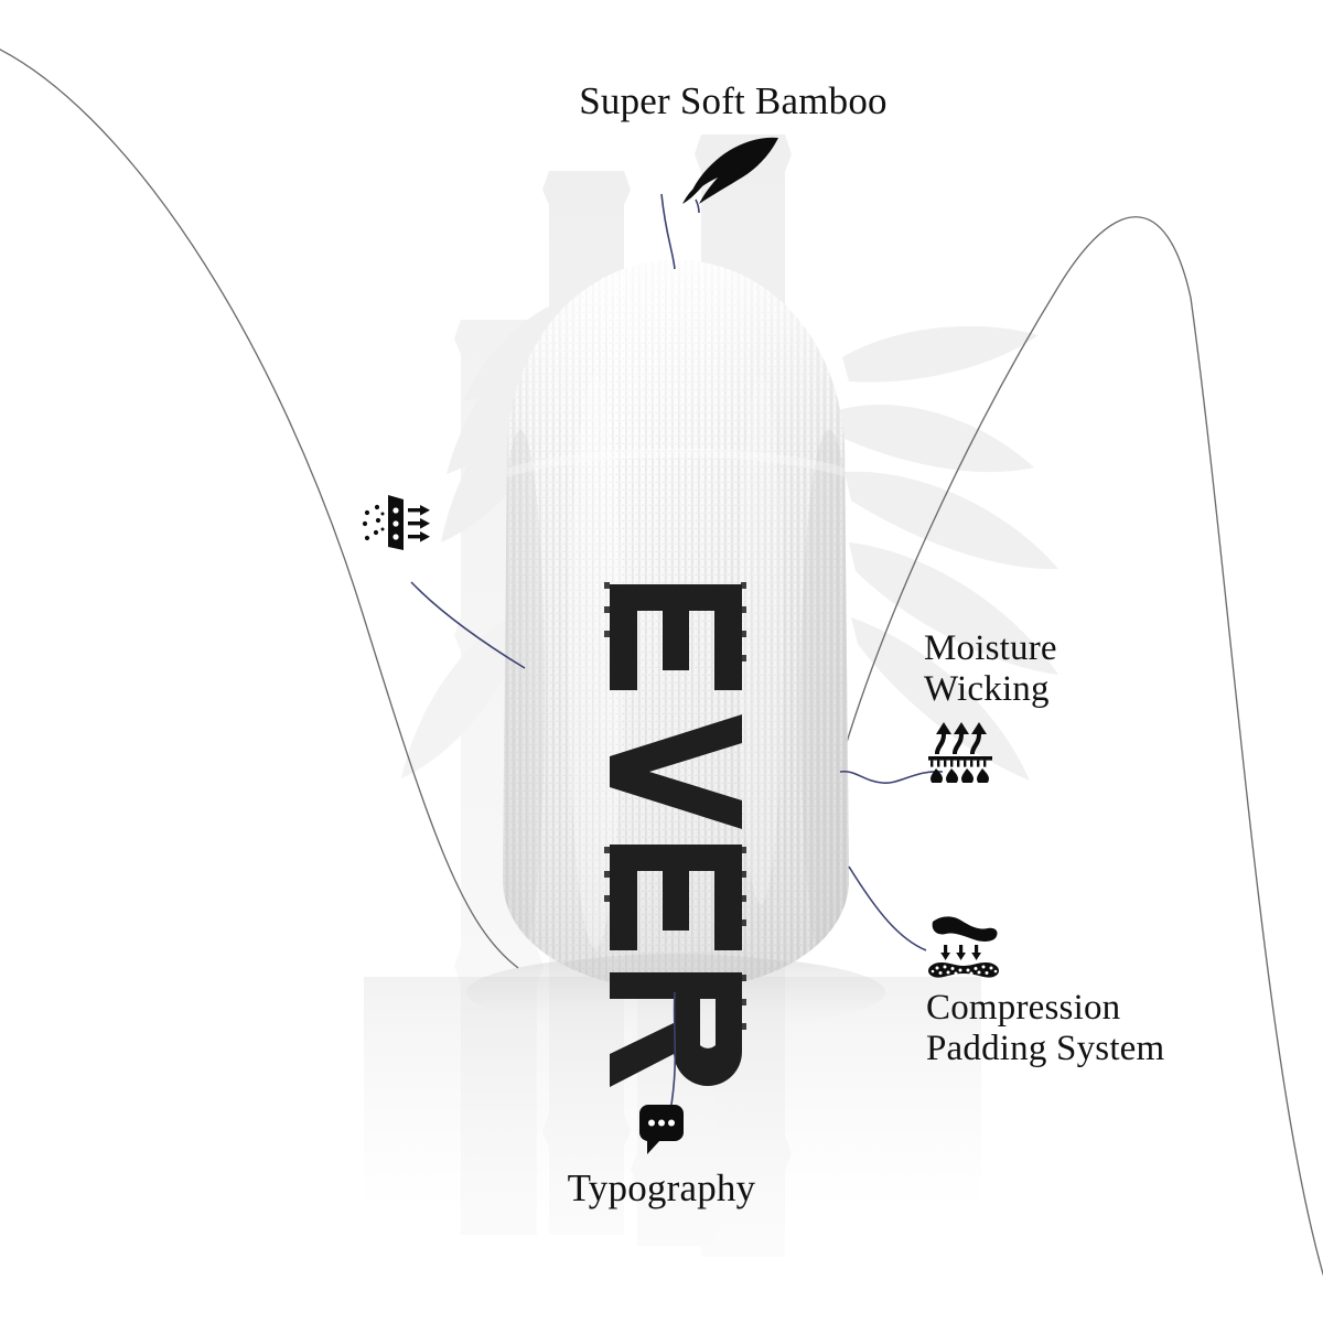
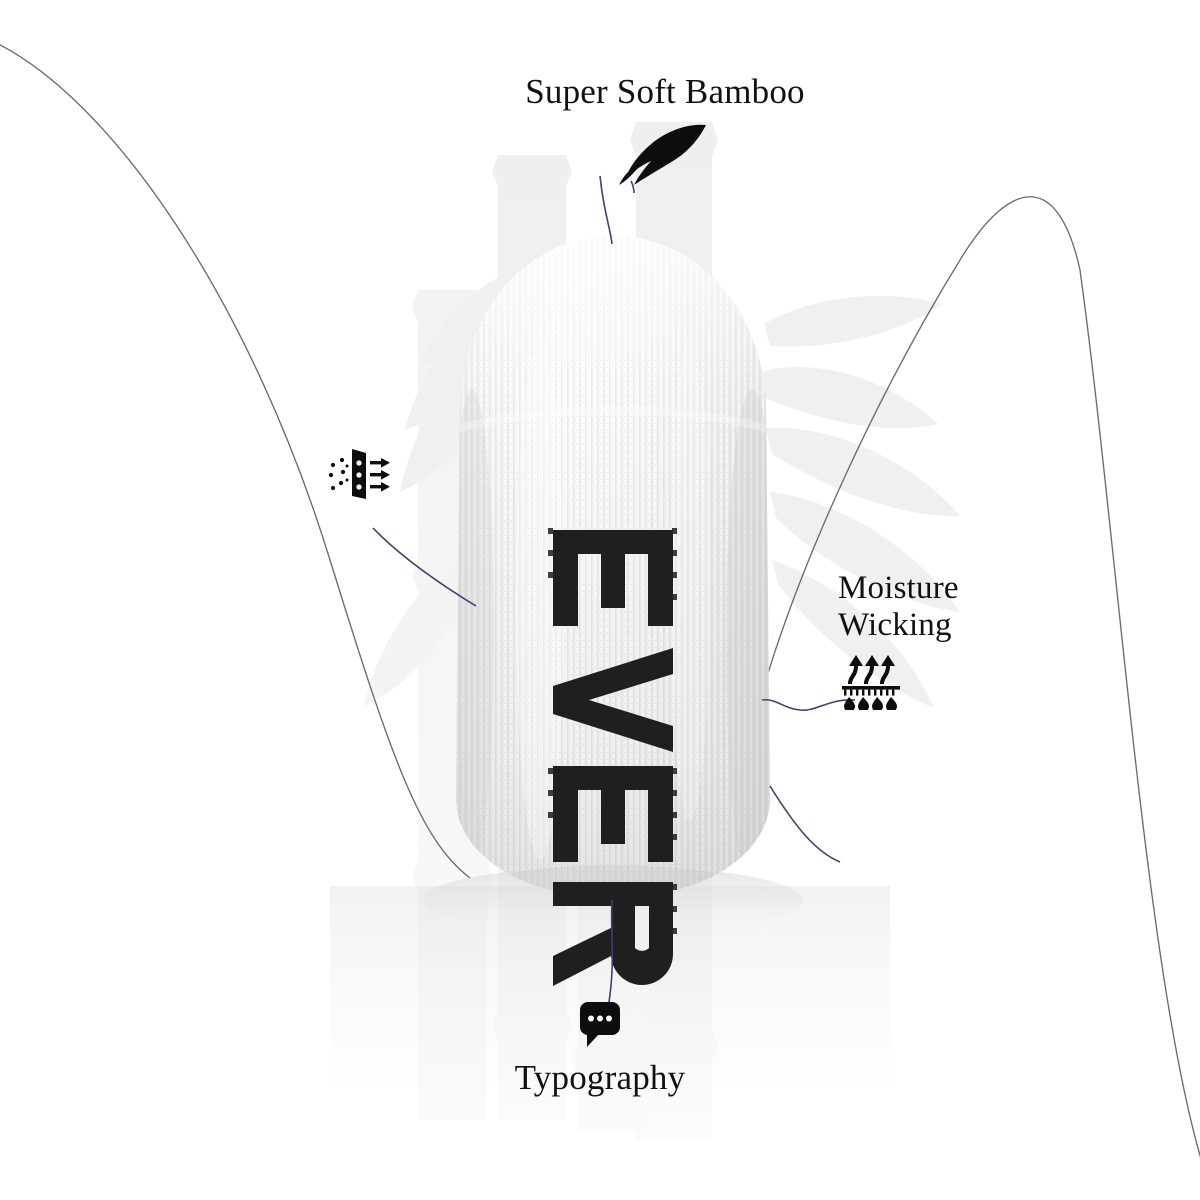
  Super Soft Bamboo
  Moisture
  Wicking
- Compression
- Padding System
  Typography
